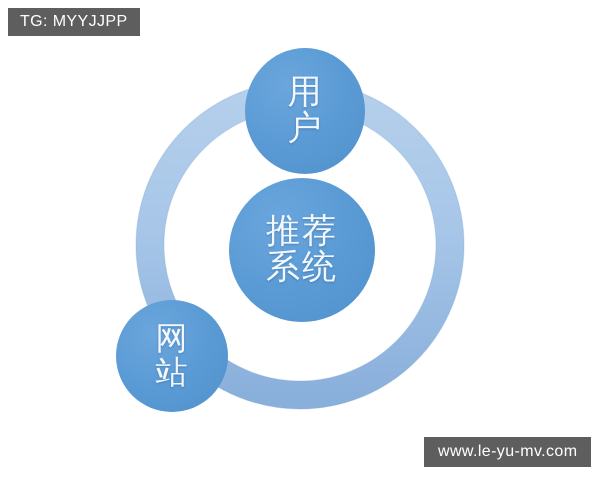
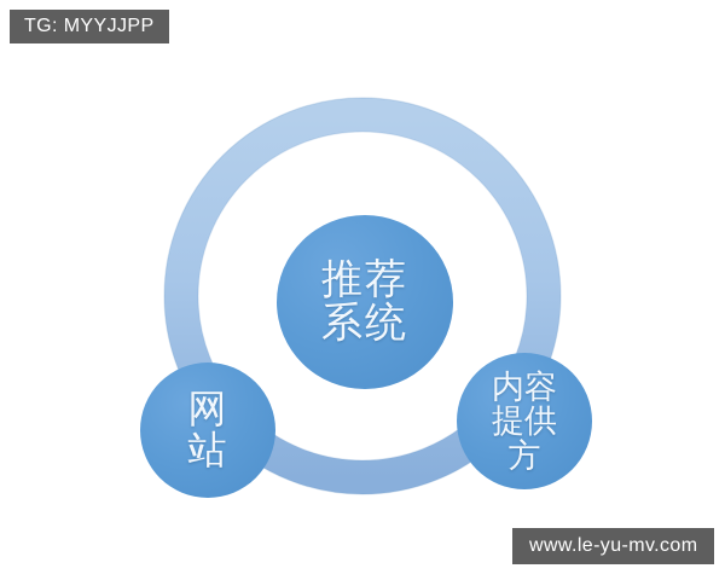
  推荐系统
- 用户
  网站
+ 内容提供方
  TG: MYYJJPP
  www.le-yu-mv.com
